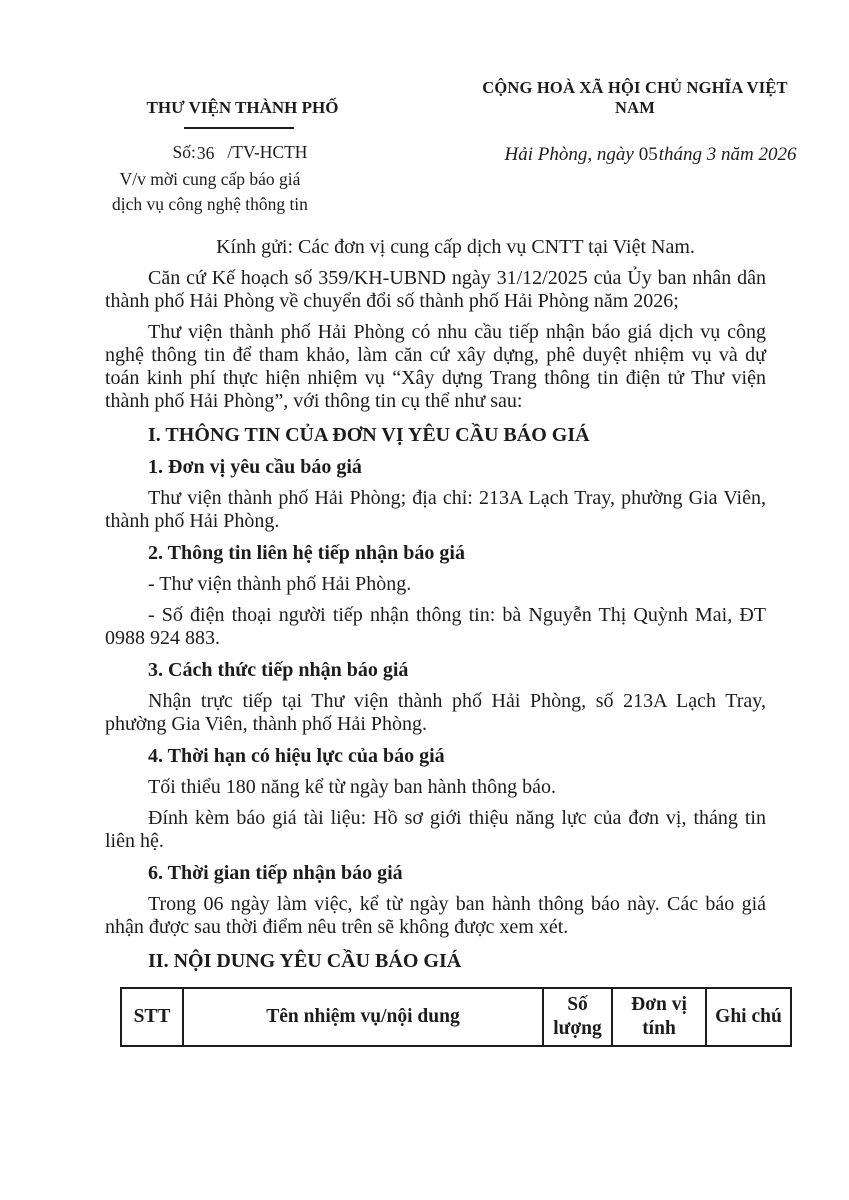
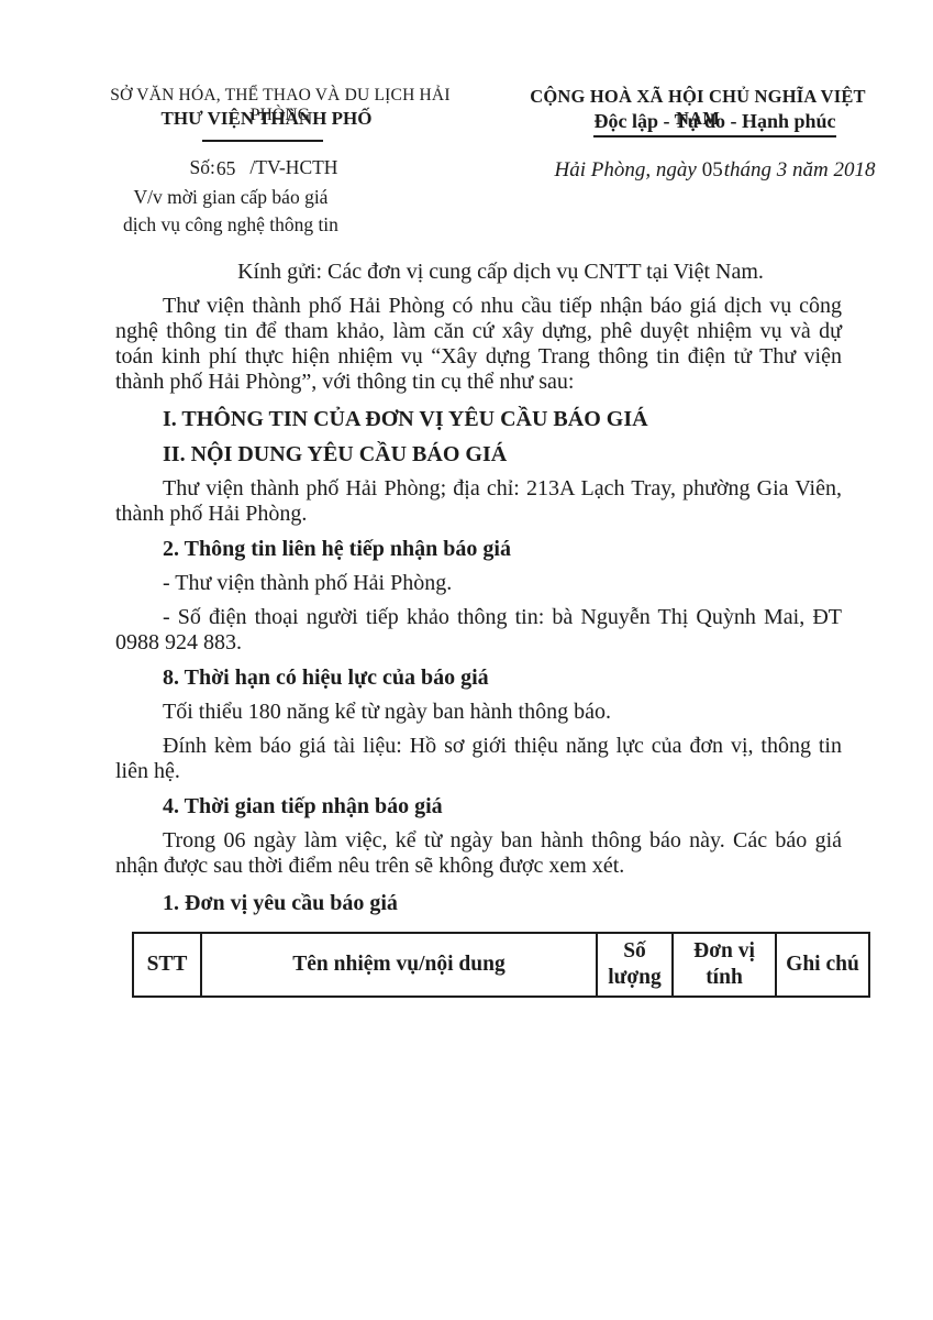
+ SỞ VĂN HÓA, THỂ THAO VÀ DU LỊCH HẢI PHÒNG
  THƯ VIỆN THÀNH PHỐ
- Số:36 /TV-HCTH
+ Số:65 /TV-HCTH
- V/v mời cung cấp báo giá
+ V/v mời gian cấp báo giá
  dịch vụ công nghệ thông tin
  CỘNG HOÀ XÃ HỘI CHỦ NGHĨA VIỆT NAM
+ Độc lập - Tự do - Hạnh phúc
- Hải Phòng, ngày 05tháng 3 năm 2026
+ Hải Phòng, ngày 05tháng 3 năm 2018
  Kính gửi: Các đơn vị cung cấp dịch vụ CNTT tại Việt Nam.
- Căn cứ Kế hoạch số 359/KH-UBND ngày 31/12/2025 của Ủy ban nhân dân thành phố Hải Phòng về chuyển đổi số thành phố Hải Phòng năm 2026;
  Thư viện thành phố Hải Phòng có nhu cầu tiếp nhận báo giá dịch vụ công nghệ thông tin để tham khảo, làm căn cứ xây dựng, phê duyệt nhiệm vụ và dự toán kinh phí thực hiện nhiệm vụ “Xây dựng Trang thông tin điện tử Thư viện thành phố Hải Phòng”, với thông tin cụ thể như sau:
  I. THÔNG TIN CỦA ĐƠN VỊ YÊU CẦU BÁO GIÁ
- 1. Đơn vị yêu cầu báo giá
+ II. NỘI DUNG YÊU CẦU BÁO GIÁ
  Thư viện thành phố Hải Phòng; địa chỉ: 213A Lạch Tray, phường Gia Viên, thành phố Hải Phòng.
  2. Thông tin liên hệ tiếp nhận báo giá
  - Thư viện thành phố Hải Phòng.
- - Số điện thoại người tiếp nhận thông tin: bà Nguyễn Thị Quỳnh Mai, ĐT 0988 924 883.
+ - Số điện thoại người tiếp khảo thông tin: bà Nguyễn Thị Quỳnh Mai, ĐT 0988 924 883.
- 3. Cách thức tiếp nhận báo giá
- Nhận trực tiếp tại Thư viện thành phố Hải Phòng, số 213A Lạch Tray, phường Gia Viên, thành phố Hải Phòng.
- 4. Thời hạn có hiệu lực của báo giá
+ 8. Thời hạn có hiệu lực của báo giá
  Tối thiểu 180 năng kể từ ngày ban hành thông báo.
- Đính kèm báo giá tài liệu: Hồ sơ giới thiệu năng lực của đơn vị, tháng tin liên hệ.
+ Đính kèm báo giá tài liệu: Hồ sơ giới thiệu năng lực của đơn vị, thông tin liên hệ.
- 6. Thời gian tiếp nhận báo giá
+ 4. Thời gian tiếp nhận báo giá
  Trong 06 ngày làm việc, kể từ ngày ban hành thông báo này. Các báo giá nhận được sau thời điểm nêu trên sẽ không được xem xét.
- II. NỘI DUNG YÊU CẦU BÁO GIÁ
+ 1. Đơn vị yêu cầu báo giá
  STT	Tên nhiệm vụ/nội dung	Số lượng	Đơn vị tính	Ghi chú
